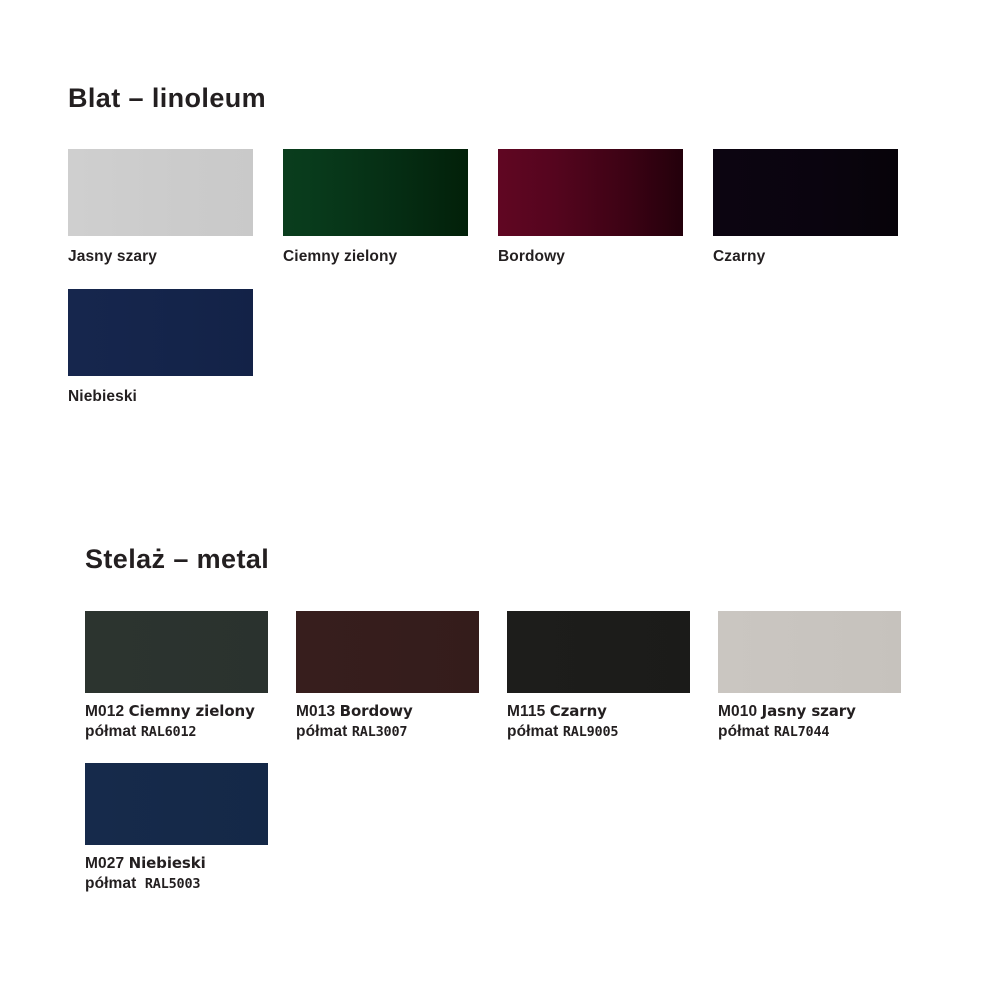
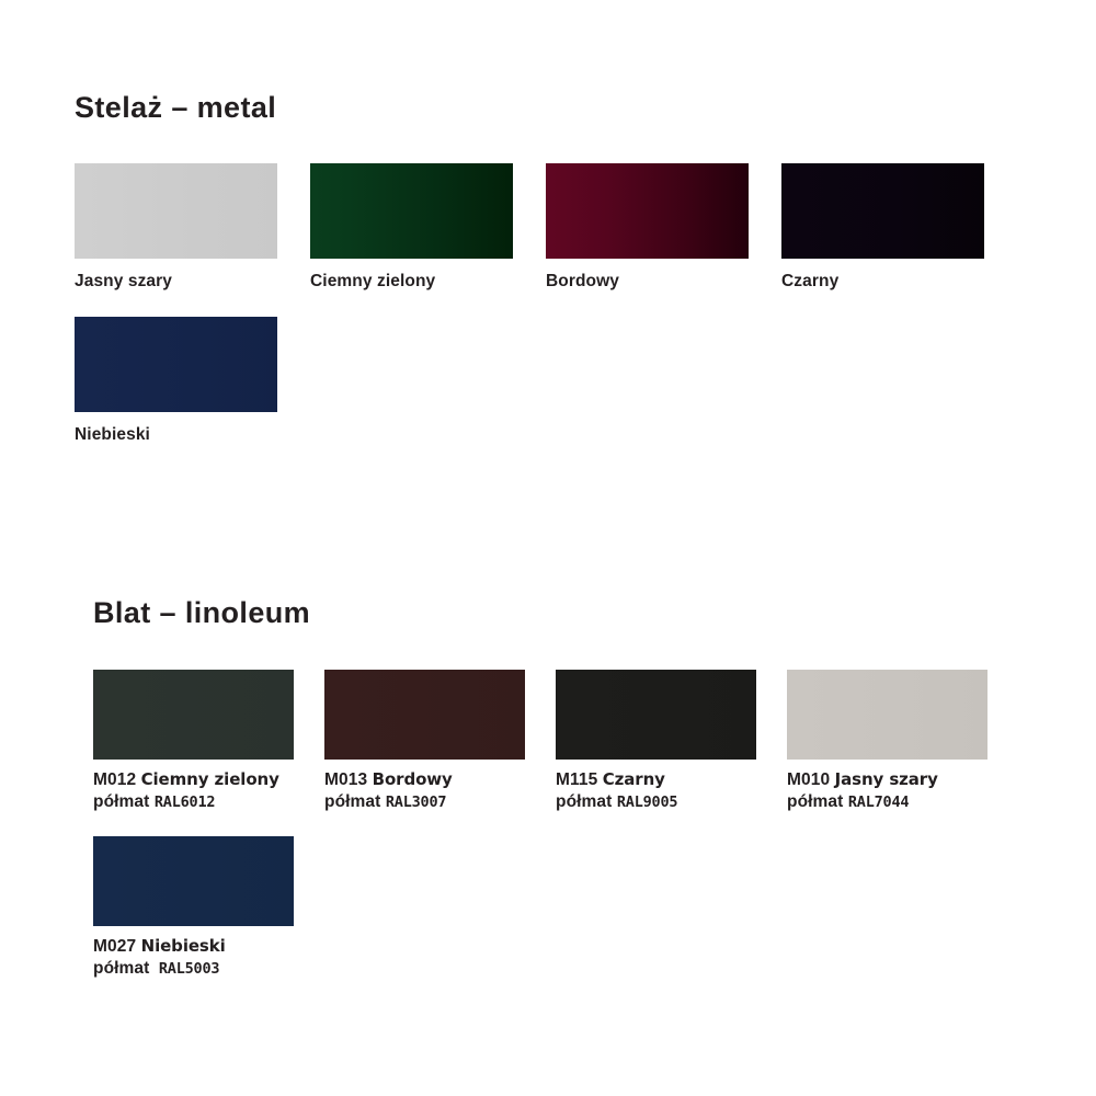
- Blat – linoleum
+ Stelaż – metal
  Jasny szary
  Ciemny zielony
  Bordowy
  Czarny
  Niebieski
- Stelaż – metal
+ Blat – linoleum
  M012 Ciemny zielony
  półmat RAL6012
  M013 Bordowy
  półmat RAL3007
  M115 Czarny
  półmat RAL9005
  M010 Jasny szary
  półmat RAL7044
  M027 Niebieski
  półmat RAL5003
